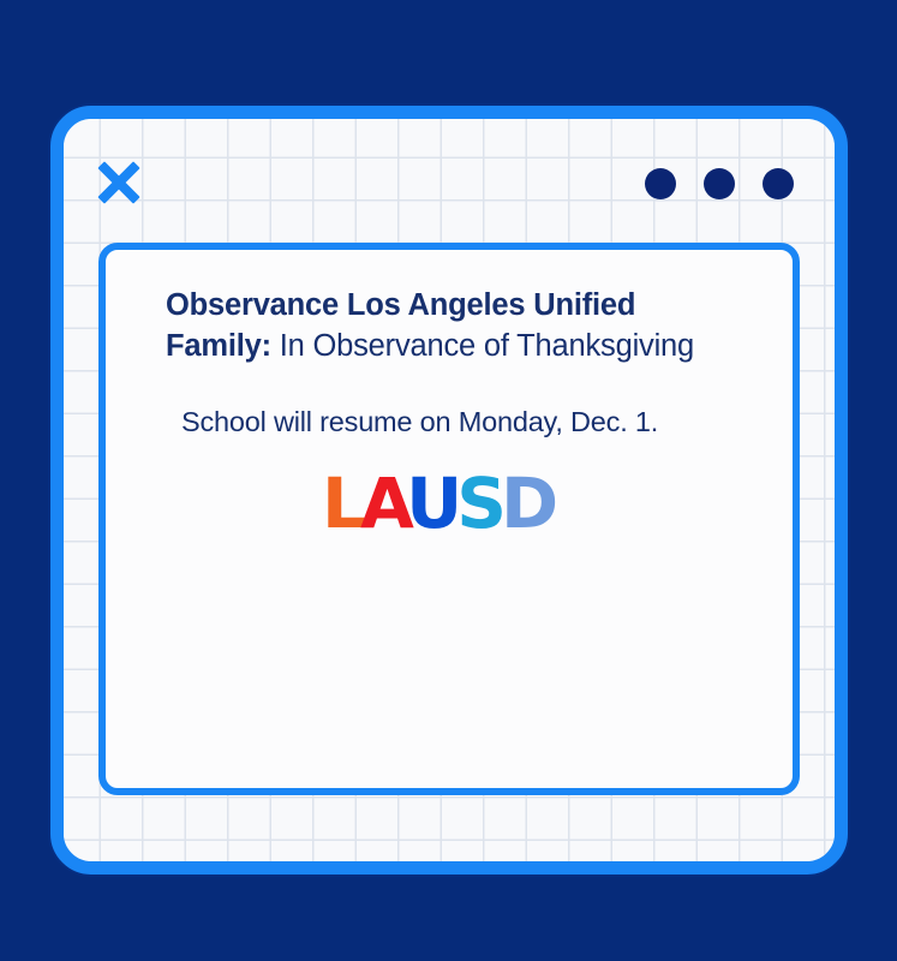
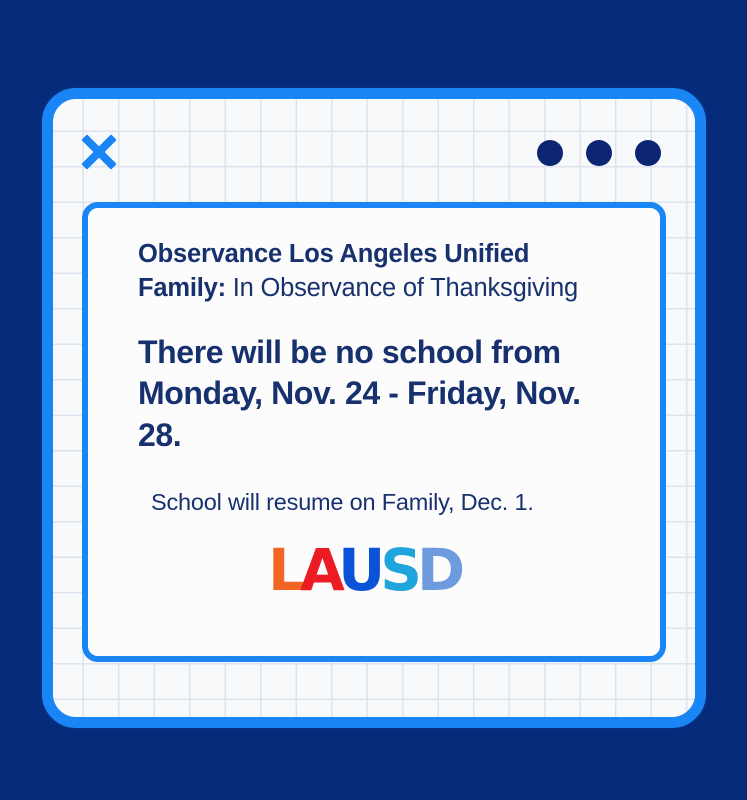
  Observance Los Angeles Unified Family: In Observance of Thanksgiving
+ There will be no school from Monday, Nov. 24 - Friday, Nov. 28.
- School will resume on Monday, Dec. 1.
+ School will resume on Family, Dec. 1.
  LAUSD
